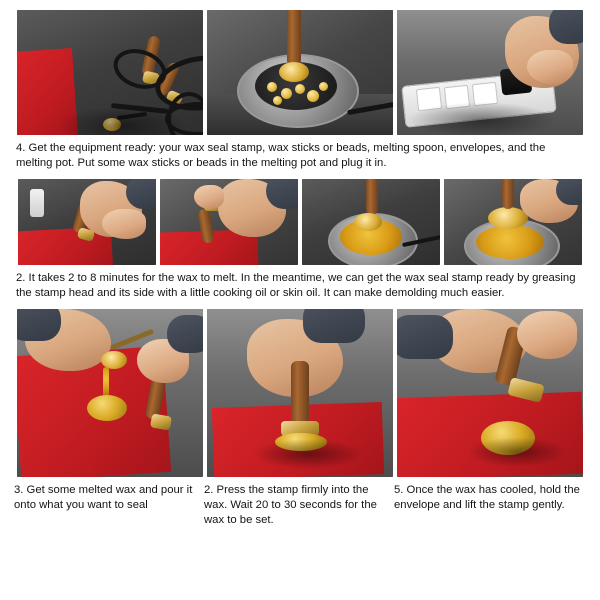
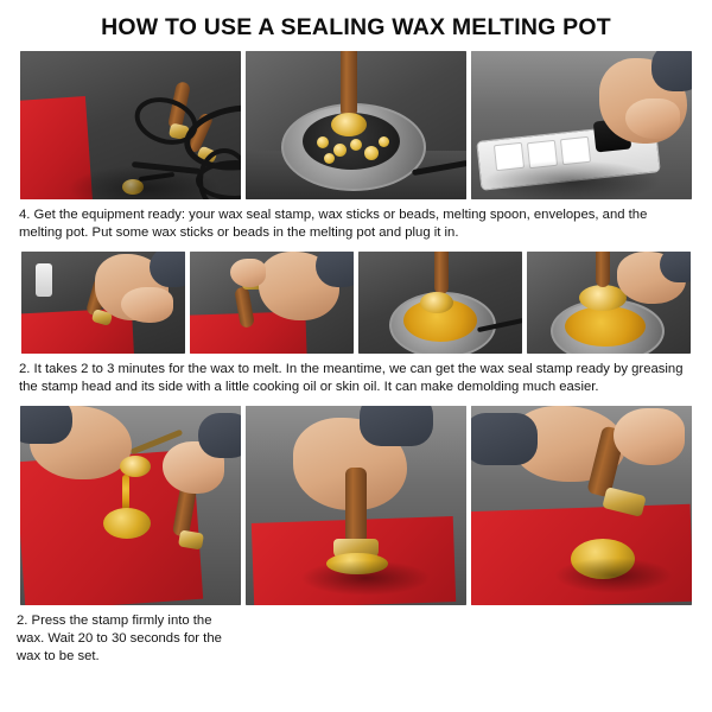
+ HOW TO USE A SEALING WAX MELTING POT
  4. Get the equipment ready: your wax seal stamp, wax sticks or beads, melting spoon, envelopes, and the melting pot. Put some wax sticks or beads in the melting pot and plug it in.
- 2. It takes 2 to 8 minutes for the wax to melt. In the meantime, we can get the wax seal stamp ready by greasing the stamp head and its side with a little cooking oil or skin oil. It can make demolding much easier.
+ 2. It takes 2 to 3 minutes for the wax to melt. In the meantime, we can get the wax seal stamp ready by greasing the stamp head and its side with a little cooking oil or skin oil. It can make demolding much easier.
- 3. Get some melted wax and pour it onto what you want to seal
  2. Press the stamp firmly into the wax. Wait 20 to 30 seconds for the wax to be set.
- 5. Once the wax has cooled, hold the envelope and lift the stamp gently.
